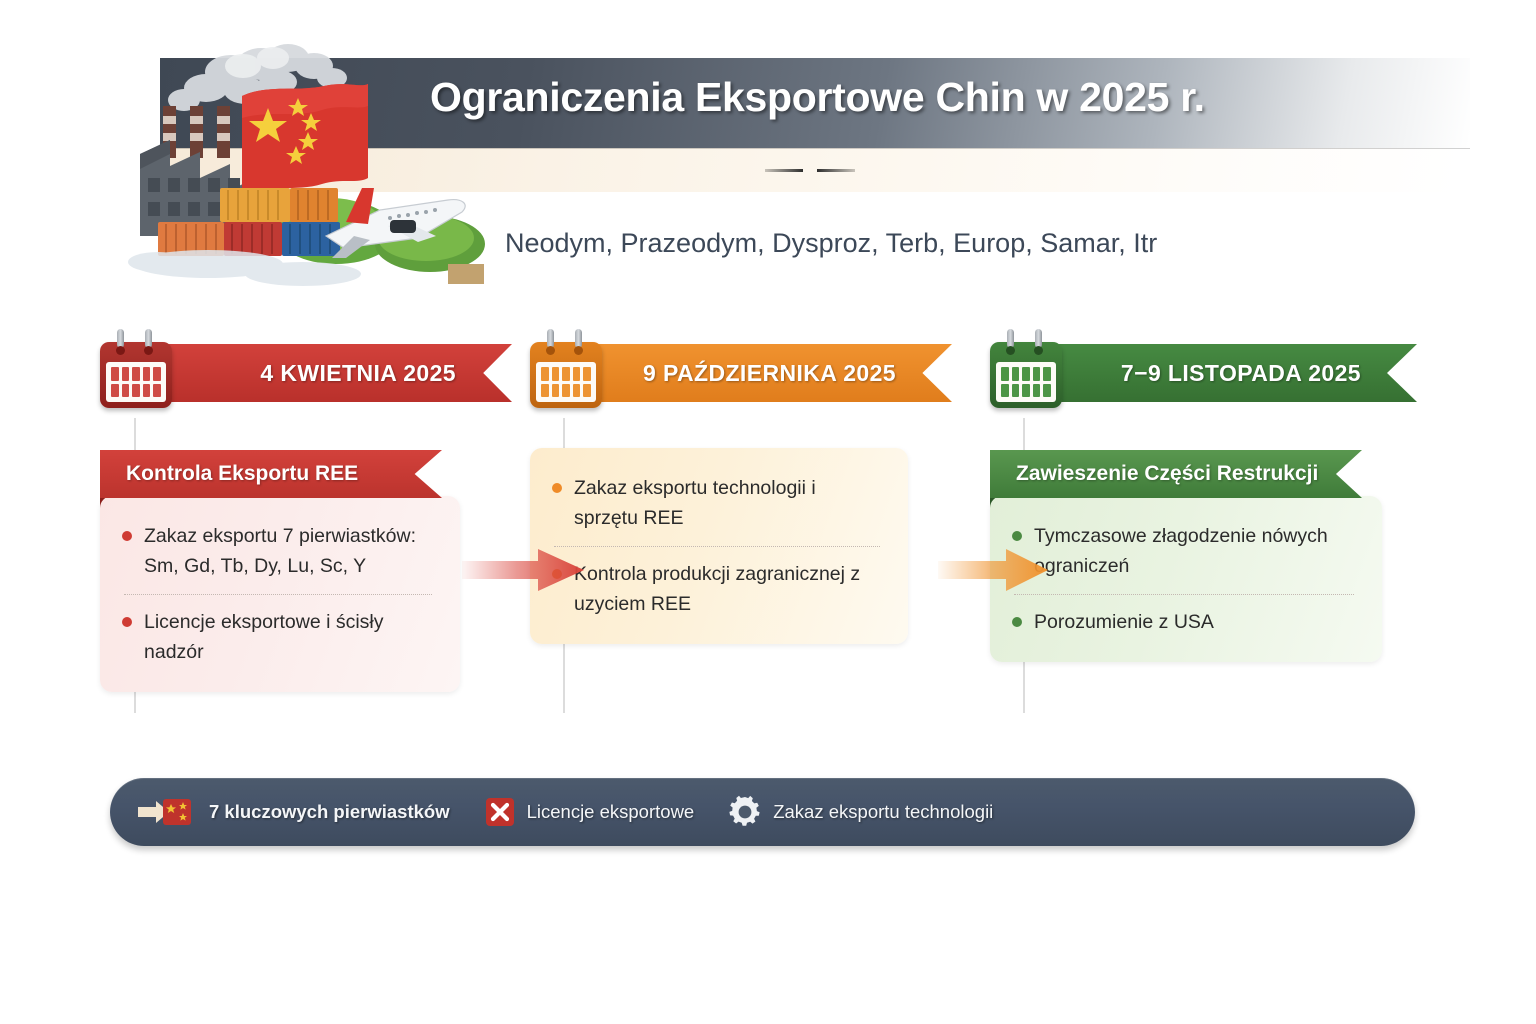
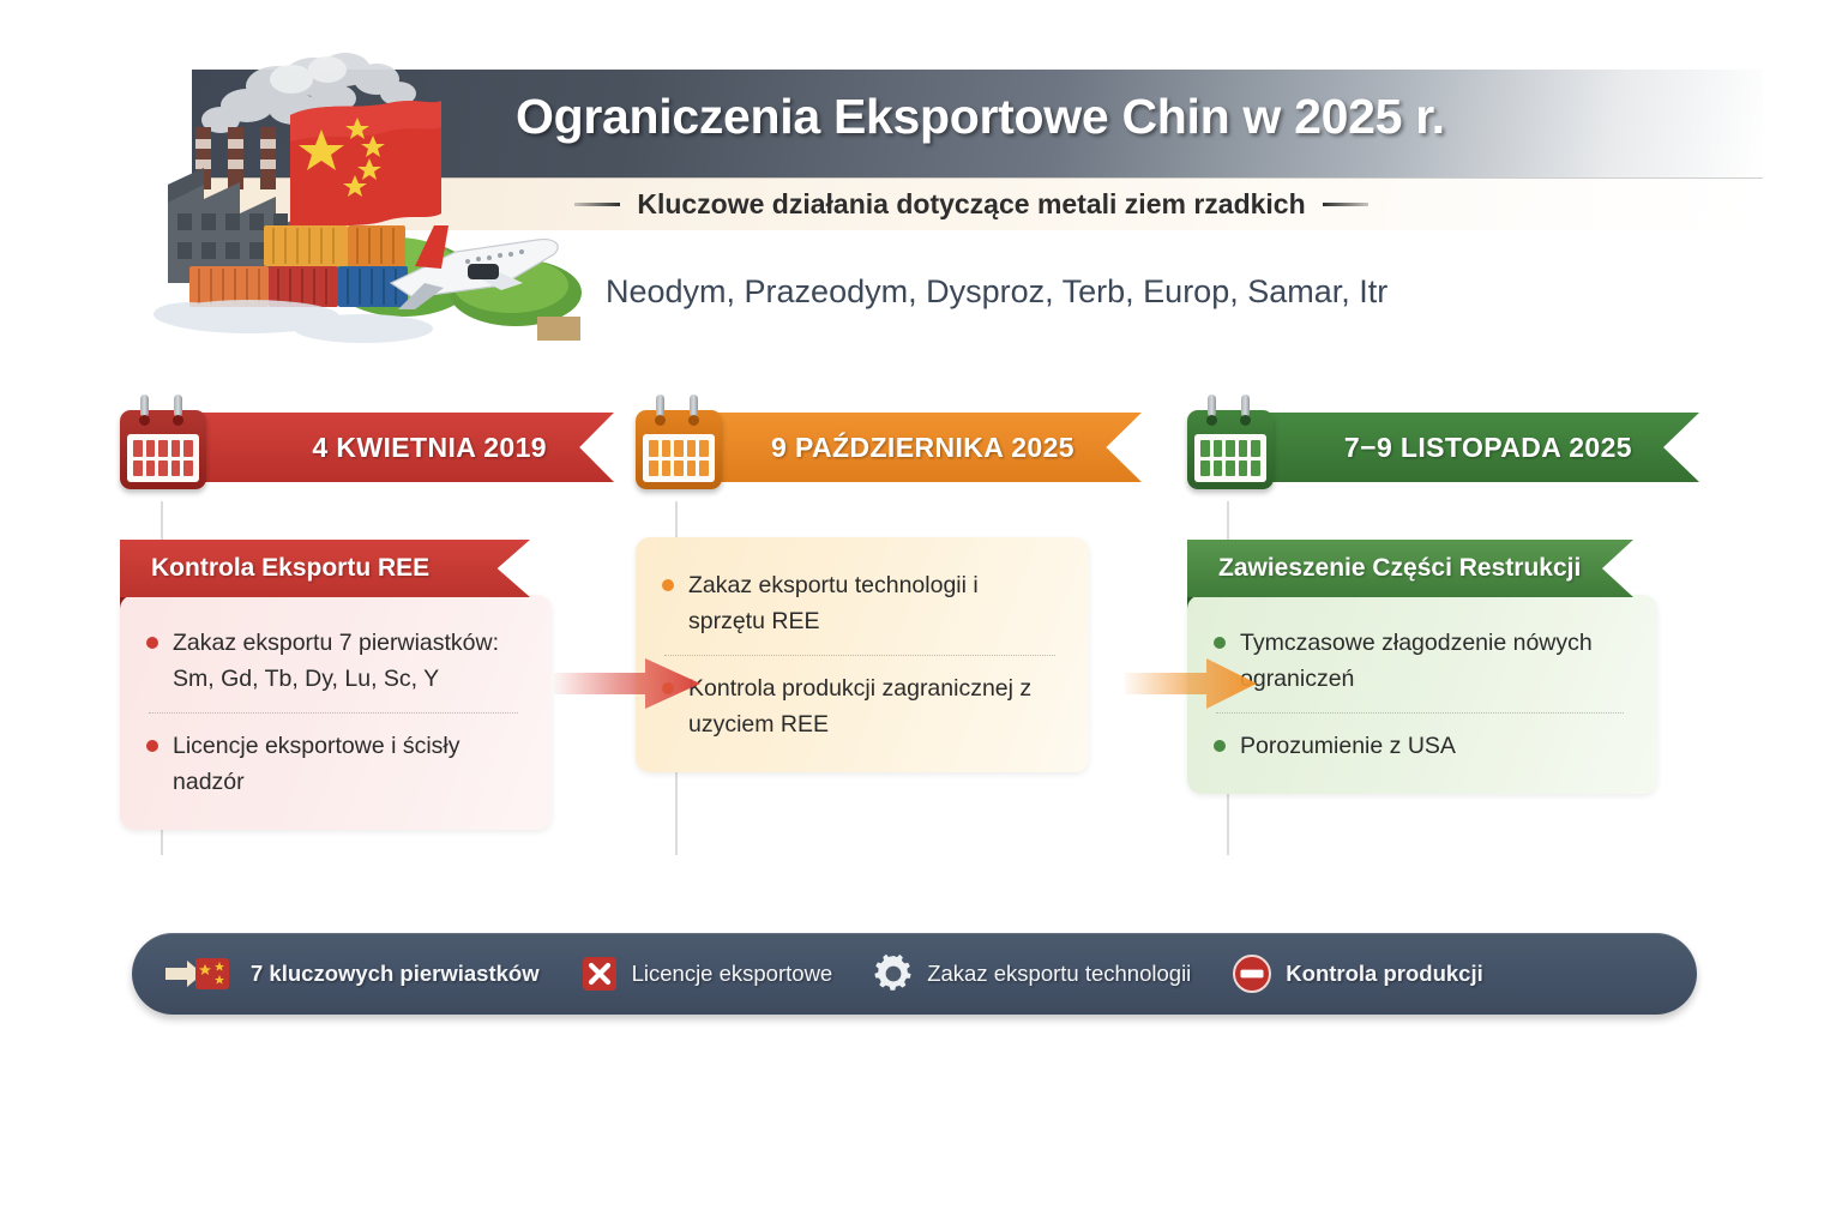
  Ograniczenia Eksportowe Chin w 2025 r.
+ Kluczowe działania dotyczące metali ziem rzadkich
  Neodym, Prazeodym, Dysproz, Terb, Europ, Samar, Itr
- 4 KWIETNIA 2025
+ 4 KWIETNIA 2019
  Kontrola Eksportu REE
  Zakaz eksportu 7 pierwiastków: Sm, Gd, Tb, Dy, Lu, Sc, Y
  Licencje eksportowe i ścisły nadzór
  9 PAŹDZIERNIKA 2025
  Zakaz eksportu technologii i sprzętu REE
  Kontrola produkcji zagranicznej z uzyciem REE
  7−9 LISTOPADA 2025
  Zawieszenie Części Restrukcji
  Tymczasowe złagodzenie nówych ograniczeń
  Porozumienie z USA
  7 kluczowych pierwiastków
  Licencje eksportowe
  Zakaz eksportu technologii
+ Kontrola produkcji
